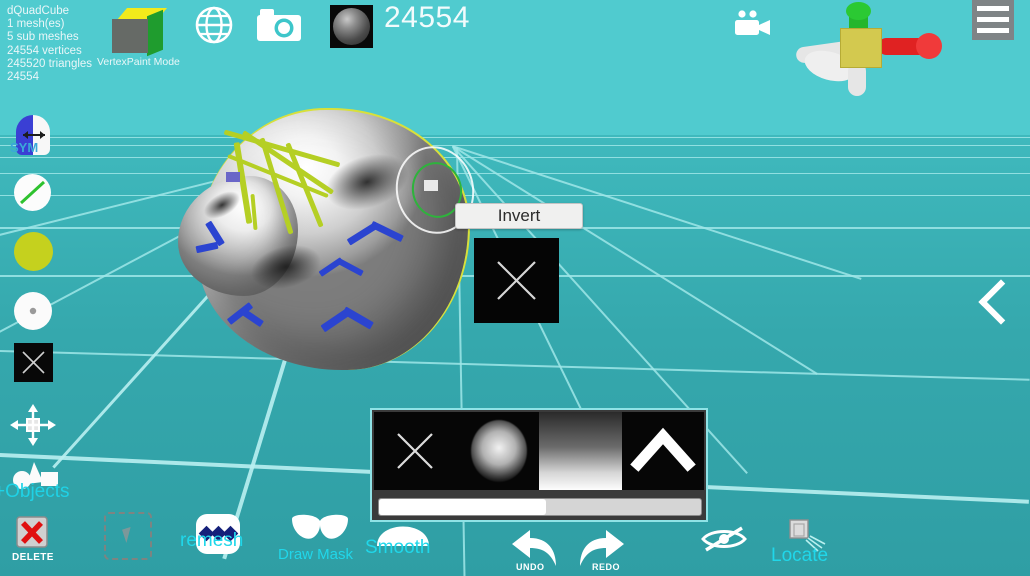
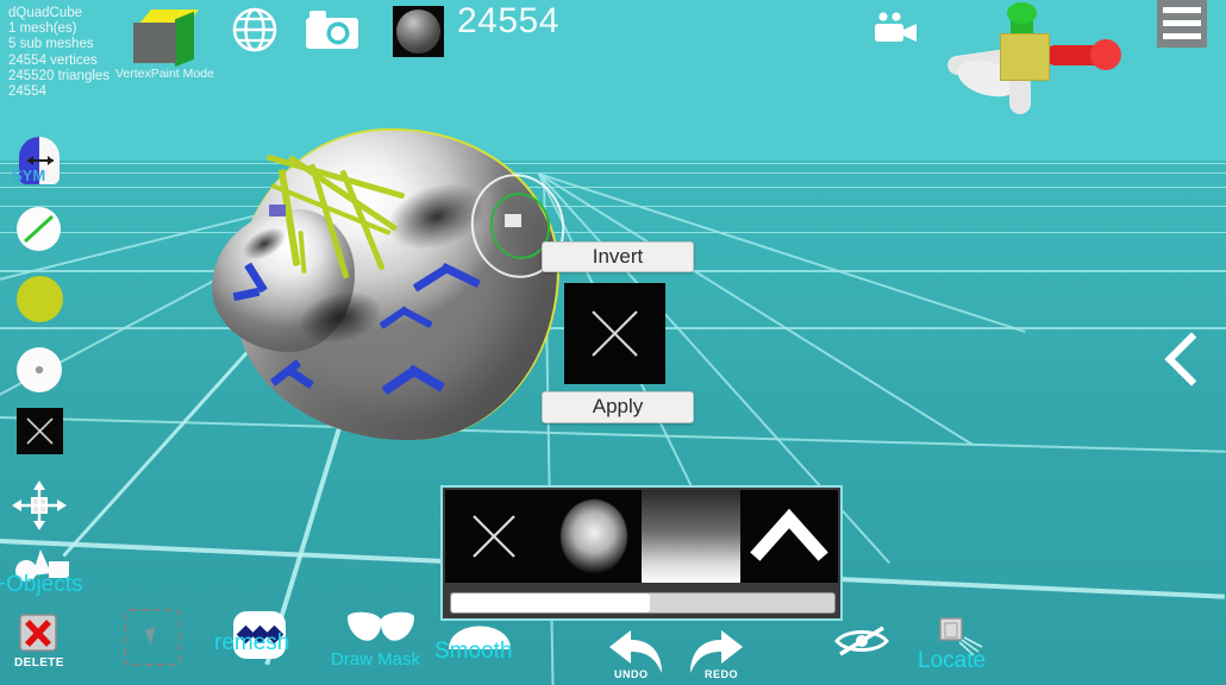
  dQuadCube
  1 mesh(es)
  5 sub meshes
  24554 vertices
  245520 triangles
  24554
  VertexPaint Mode
  24554
  SYM
  Objects
  DELETE
  Invert
+ Apply
  remesh
  Draw Mask
  Smooth
  UNDO
  REDO
  Locate
